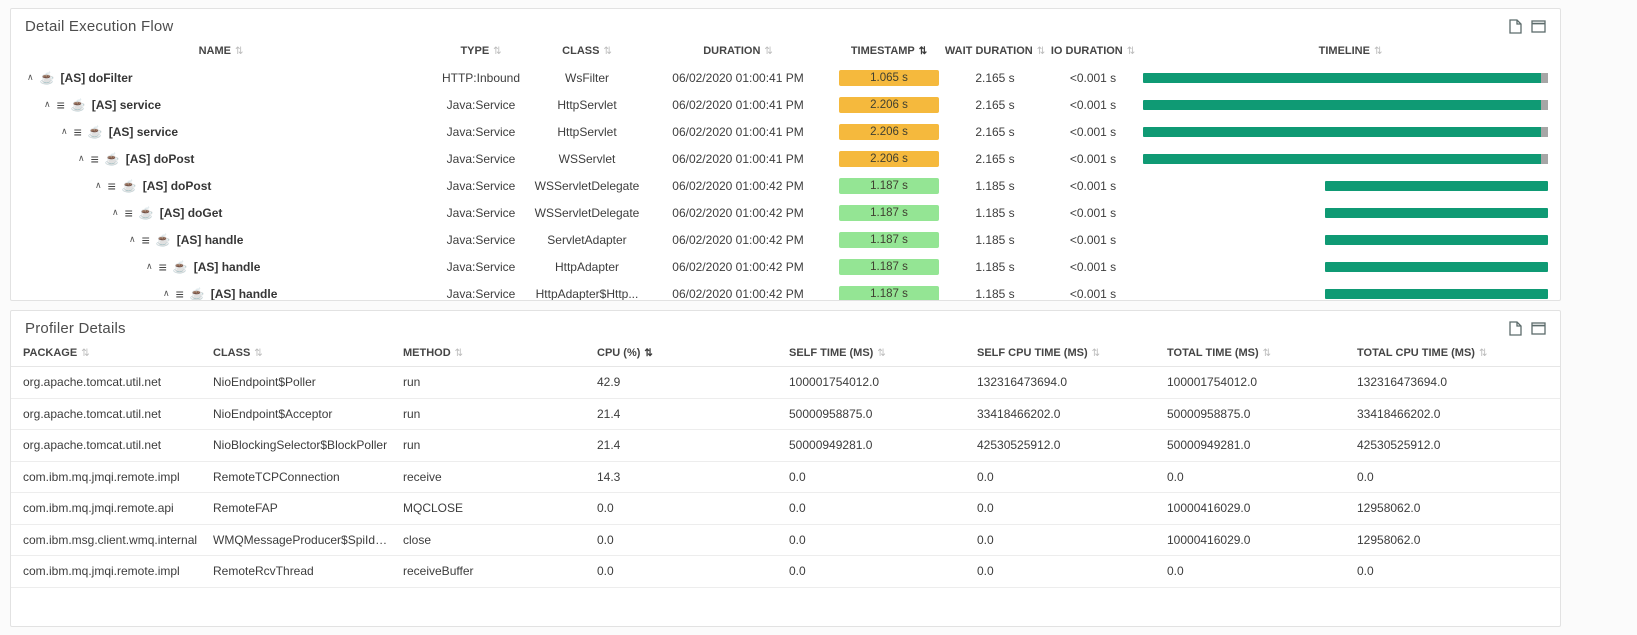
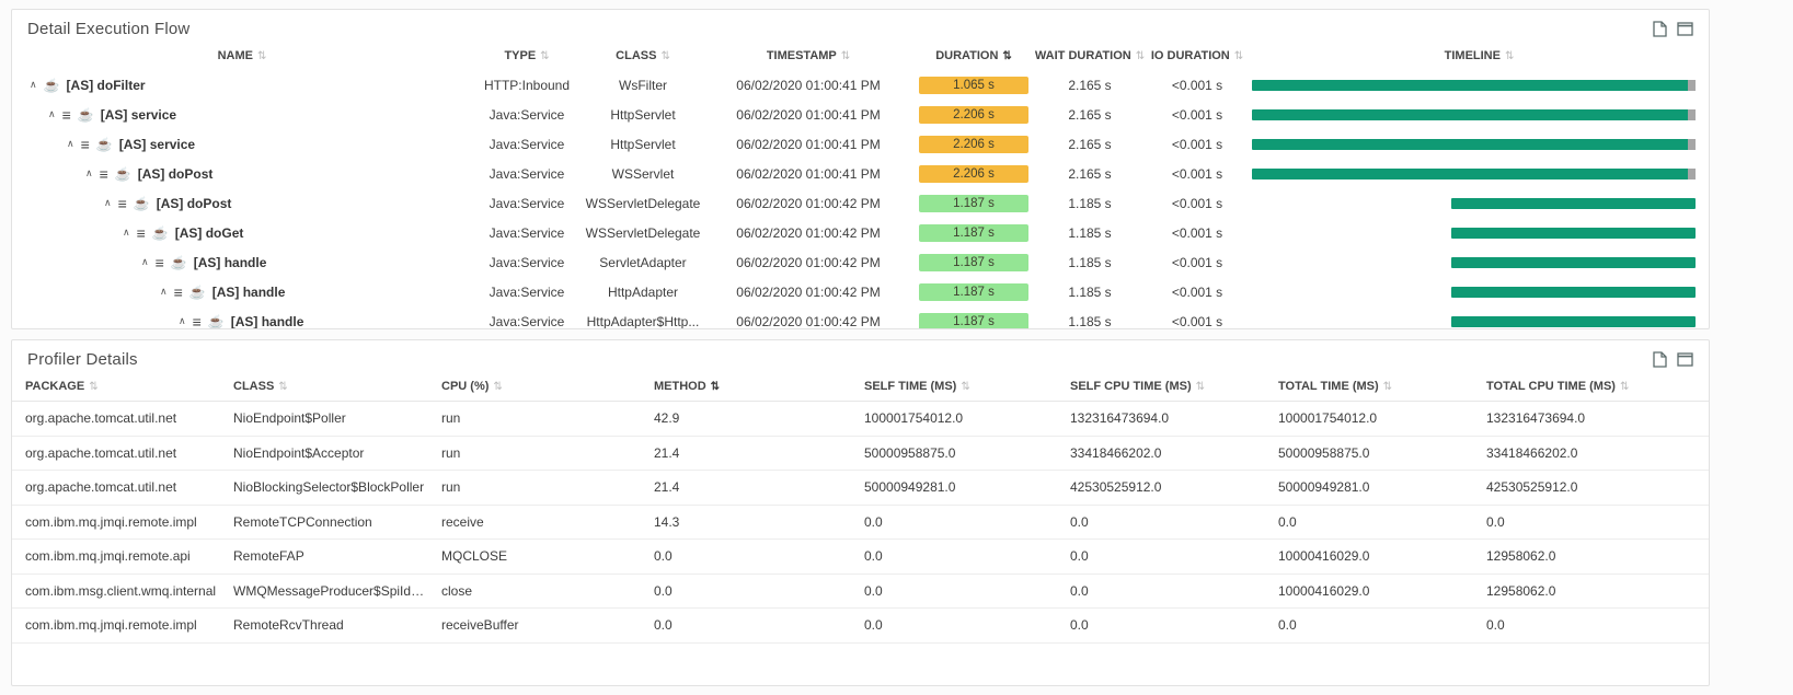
  Detail Execution Flow
  NAME
  ⇅
  TYPE
  ⇅
  CLASS
  ⇅
- DURATION
+ TIMESTAMP
  ⇅
- TIMESTAMP
+ DURATION
  ⇅
  WAIT DURATION
  ⇅
  IO DURATION
  ⇅
  TIMELINE
  ⇅
  ∧
  ☕
  [AS] doFilter
  HTTP:Inbound
  WsFilter
  06/02/2020 01:00:41 PM
  1.065 s
  2.165 s
  <0.001 s
  ∧
  ≡
  ☕
  [AS] service
  Java:Service
  HttpServlet
  06/02/2020 01:00:41 PM
  2.206 s
  2.165 s
  <0.001 s
  ∧
  ≡
  ☕
  [AS] service
  Java:Service
  HttpServlet
  06/02/2020 01:00:41 PM
  2.206 s
  2.165 s
  <0.001 s
  ∧
  ≡
  ☕
  [AS] doPost
  Java:Service
  WSServlet
  06/02/2020 01:00:41 PM
  2.206 s
  2.165 s
  <0.001 s
  ∧
  ≡
  ☕
  [AS] doPost
  Java:Service
  WSServletDelegate
  06/02/2020 01:00:42 PM
  1.187 s
  1.185 s
  <0.001 s
  ∧
  ≡
  ☕
  [AS] doGet
  Java:Service
  WSServletDelegate
  06/02/2020 01:00:42 PM
  1.187 s
  1.185 s
  <0.001 s
  ∧
  ≡
  ☕
  [AS] handle
  Java:Service
  ServletAdapter
  06/02/2020 01:00:42 PM
  1.187 s
  1.185 s
  <0.001 s
  ∧
  ≡
  ☕
  [AS] handle
  Java:Service
  HttpAdapter
  06/02/2020 01:00:42 PM
  1.187 s
  1.185 s
  <0.001 s
  ∧
  ≡
  ☕
  [AS] handle
  Java:Service
  HttpAdapter$Http...
  06/02/2020 01:00:42 PM
  1.187 s
  1.185 s
  <0.001 s
  Profiler Details
  PACKAGE
  ⇅
  CLASS
  ⇅
- METHOD
+ CPU (%)
  ⇅
- CPU (%)
+ METHOD
  ⇅
  SELF TIME (MS)
  ⇅
  SELF CPU TIME (MS)
  ⇅
  TOTAL TIME (MS)
  ⇅
  TOTAL CPU TIME (MS)
  ⇅
  org.apache.tomcat.util.net
  NioEndpoint$Poller
  run
  42.9
  100001754012.0
  132316473694.0
  100001754012.0
  132316473694.0
  org.apache.tomcat.util.net
  NioEndpoint$Acceptor
  run
  21.4
  50000958875.0
  33418466202.0
  50000958875.0
  33418466202.0
  org.apache.tomcat.util.net
  NioBlockingSelector$BlockPoller
  run
  21.4
  50000949281.0
  42530525912.0
  50000949281.0
  42530525912.0
  com.ibm.mq.jmqi.remote.impl
  RemoteTCPConnection
  receive
  14.3
  0.0
  0.0
  0.0
  0.0
  com.ibm.mq.jmqi.remote.api
  RemoteFAP
  MQCLOSE
  0.0
  0.0
  0.0
  10000416029.0
  12958062.0
  com.ibm.msg.client.wmq.internal
  WMQMessageProducer$SpiIdenti...
  close
  0.0
  0.0
  0.0
  10000416029.0
  12958062.0
  com.ibm.mq.jmqi.remote.impl
  RemoteRcvThread
  receiveBuffer
  0.0
  0.0
  0.0
  0.0
  0.0
